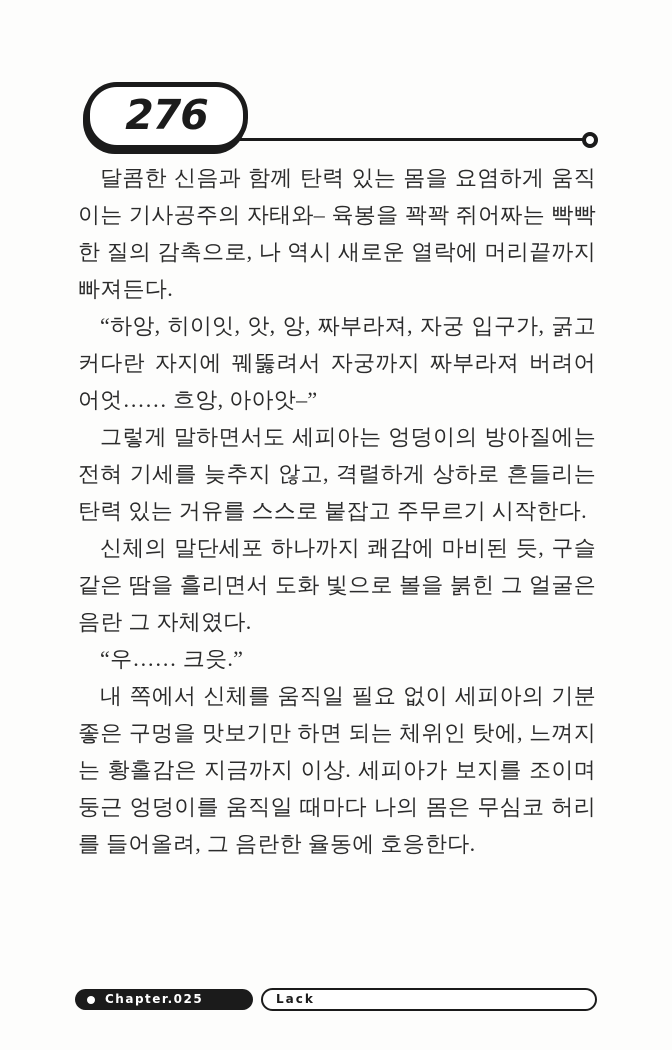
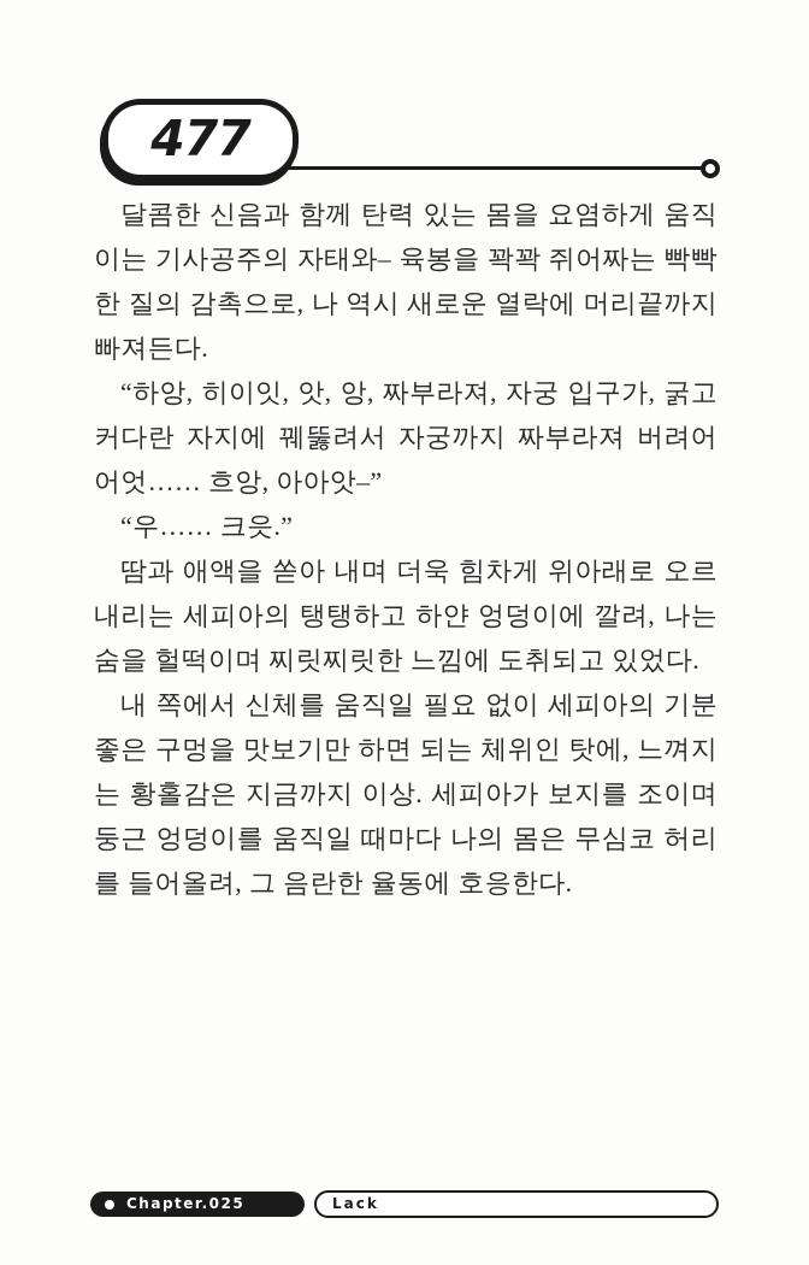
- 276
+ 477
  달콤한 신음과 함께 탄력 있는 몸을 요염하게 움직이는 기사공주의 자태와– 육봉을 꽉꽉 쥐어짜는 빡빡한 질의 감촉으로, 나 역시 새로운 열락에 머리끝까지 빠져든다.
  “하앙, 히이잇, 앗, 앙, 짜부라져, 자궁 입구가, 굵고 커다란 자지에 꿰뚫려서 자궁까지 짜부라져 버려어어엇…… 흐앙, 아아앗–”
- 그렇게 말하면서도 세피아는 엉덩이의 방아질에는 전혀 기세를 늦추지 않고, 격렬하게 상하로 흔들리는 탄력 있는 거유를 스스로 붙잡고 주무르기 시작한다.
- 신체의 말단세포 하나까지 쾌감에 마비된 듯, 구슬 같은 땀을 흘리면서 도화 빛으로 볼을 붉힌 그 얼굴은 음란 그 자체였다.
  “우…… 크읏.”
+ 땀과 애액을 쏟아 내며 더욱 힘차게 위아래로 오르내리는 세피아의 탱탱하고 하얀 엉덩이에 깔려, 나는 숨을 헐떡이며 찌릿찌릿한 느낌에 도취되고 있었다.
  내 쪽에서 신체를 움직일 필요 없이 세피아의 기분 좋은 구멍을 맛보기만 하면 되는 체위인 탓에, 느껴지는 황홀감은 지금까지 이상. 세피아가 보지를 조이며 둥근 엉덩이를 움직일 때마다 나의 몸은 무심코 허리를 들어올려, 그 음란한 율동에 호응한다.
  Chapter.025
  Lack
